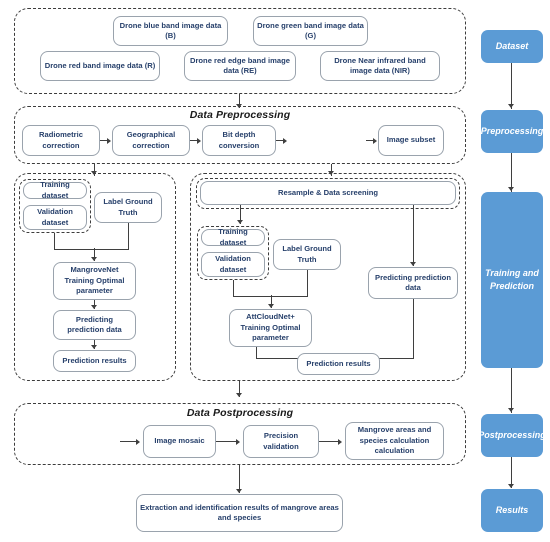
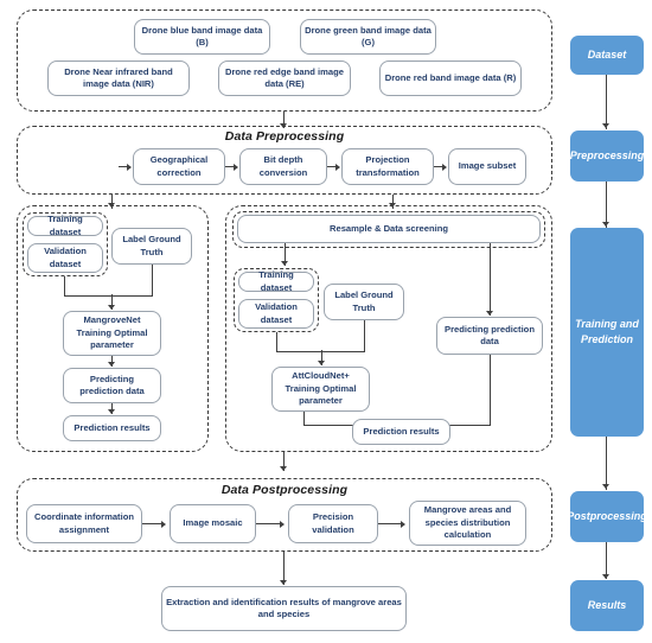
  Drone blue band image data (B)
  Drone green band image data (G)
- Drone red band image data (R)
+ Drone Near infrared band image data (NIR)
  Drone red edge band image data (RE)
- Drone Near infrared band image data (NIR)
+ Drone red band image data (R)
  Data Preprocessing
- Radiometric correction
  Geographical correction
  Bit depth conversion
+ Projection transformation
  Image subset
  Training dataset
  Validation dataset
  Label Ground Truth
  MangroveNet Training Optimal parameter
  Predicting prediction data
  Prediction results
  Resample & Data screening
  Training dataset
  Validation dataset
  Label Ground Truth
  Predicting prediction data
  AttCloudNet+ Training Optimal parameter
  Prediction results
  Data Postprocessing
+ Coordinate information assignment
  Image mosaic
  Precision validation
- Mangrove areas and species calculation calculation
+ Mangrove areas and species distribution calculation
  Extraction and identification results of mangrove areas and species
  Dataset
  Preprocessing
  Training and Prediction
  Postprocessing
  Results
